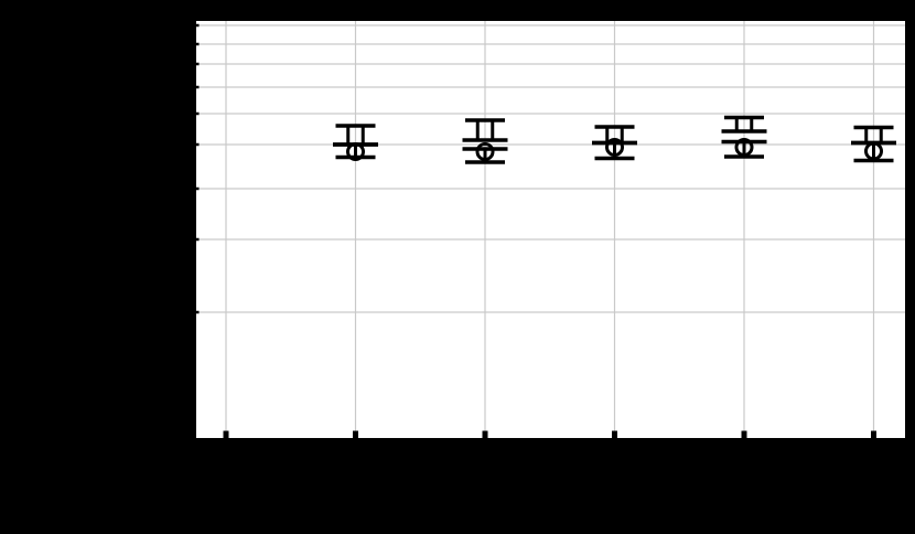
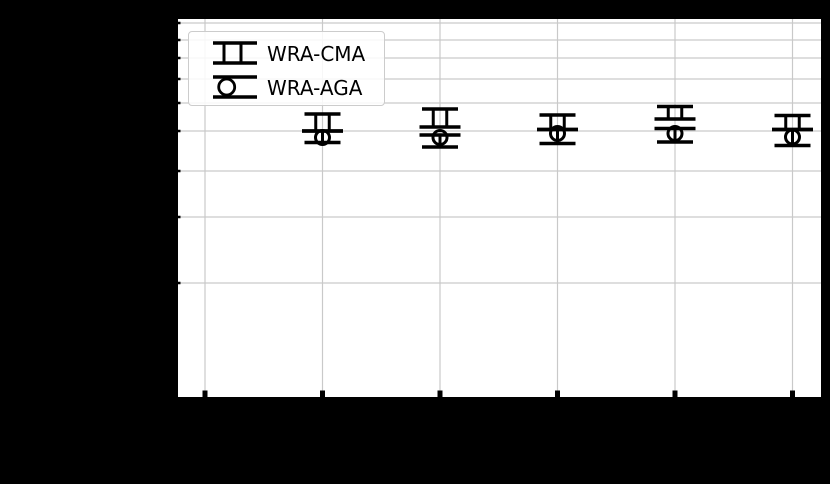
+ WRA-CMA
+ WRA-AGA
